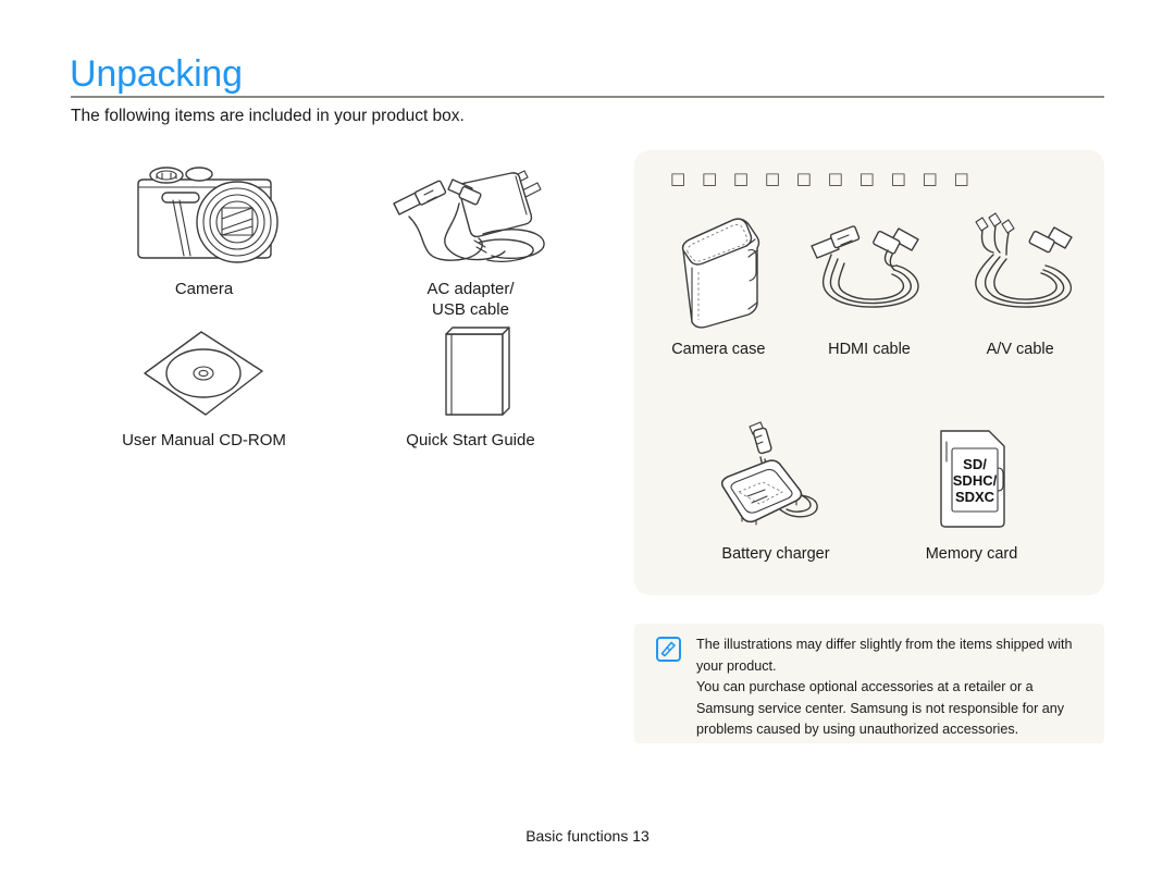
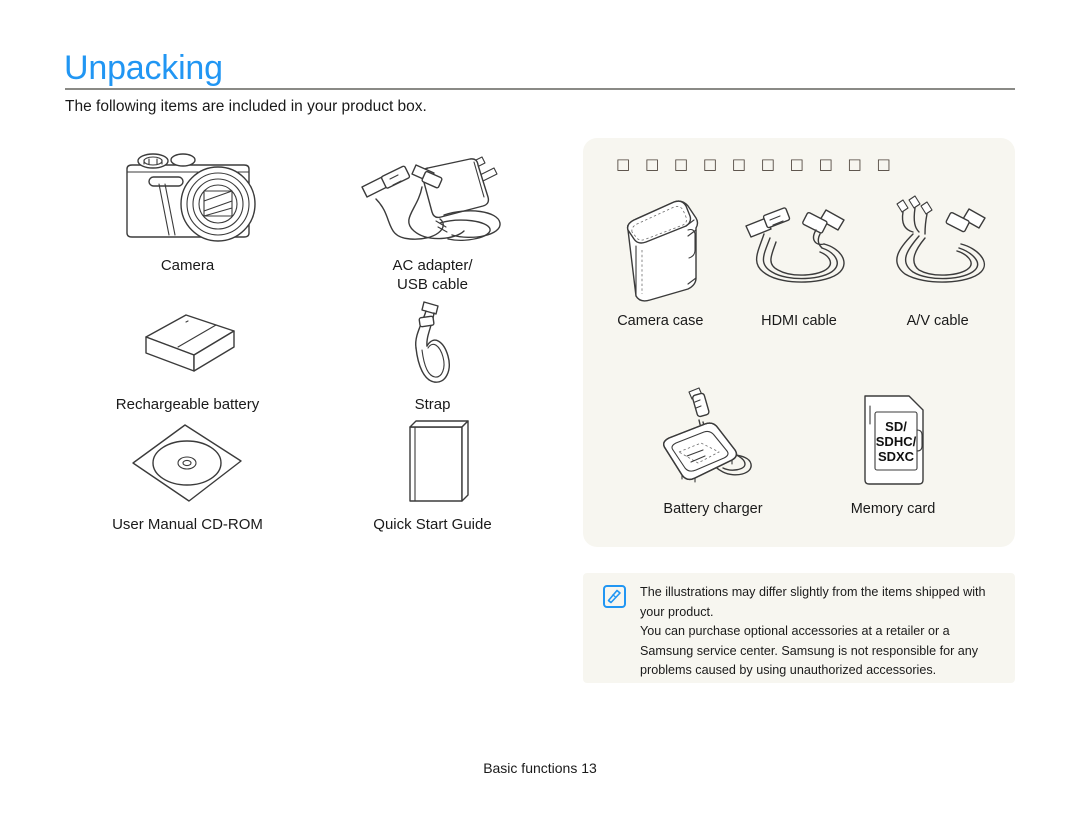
  Unpacking
  The following items are included in your product box.
  Camera
  AC adapter/
  USB cable
+ Rechargeable battery
+ Strap
  User Manual CD-ROM
  Quick Start Guide
  □ □ □ □ □ □ □ □ □ □
  Camera case
  HDMI cable
  A/V cable
  Battery charger
  SD/
  SDHC/
  SDXC
  Memory card
  The illustrations may differ slightly from the items shipped with your product.
  You can purchase optional accessories at a retailer or a Samsung service center. Samsung is not responsible for any problems caused by using unauthorized accessories.
  Basic functions 13
